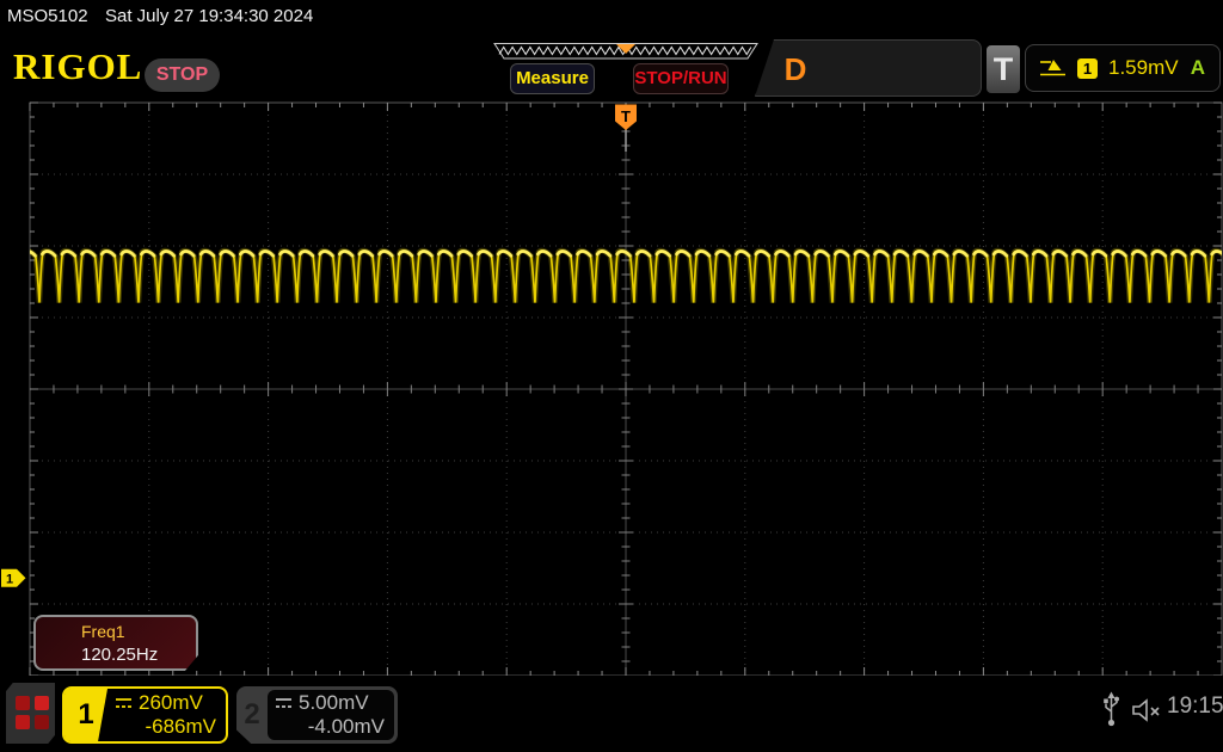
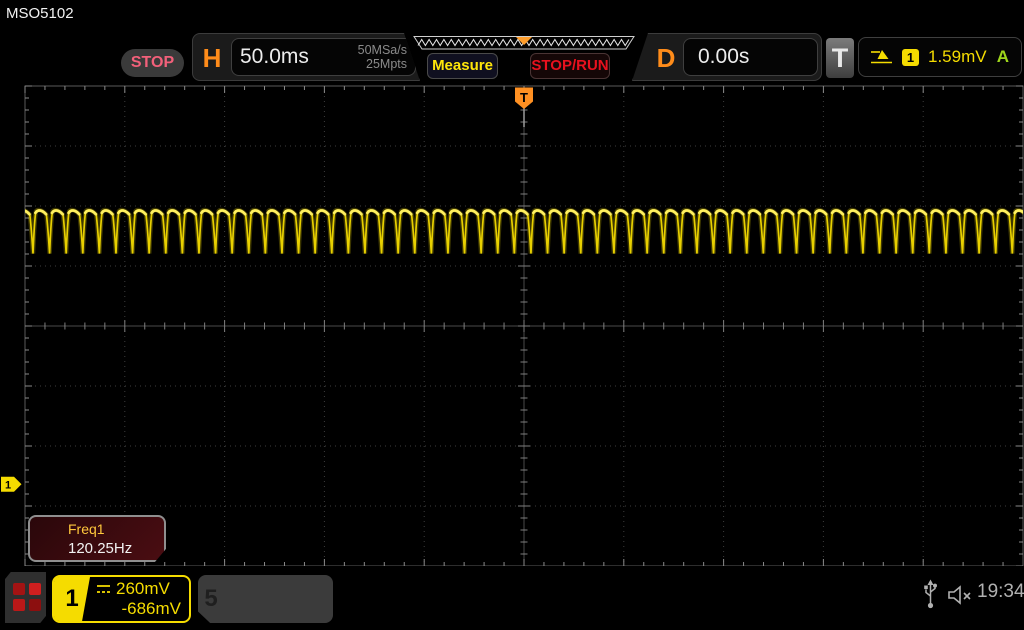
  MSO5102
- Sat July 27 19:34:30 2024
- RIGOL
  STOP
+ H
+ 50.0ms
+ 50MSa/s
+ 25Mpts
  Measure
  STOP/RUN
  D
+ 0.00s
  T
  1
  1.59mV
  A
  T
  1
  Freq1
  120.25Hz
  1
  260mV
  -686mV
- 2
+ 5
- 5.00mV
- -4.00mV
- 19:15
+ 19:34
